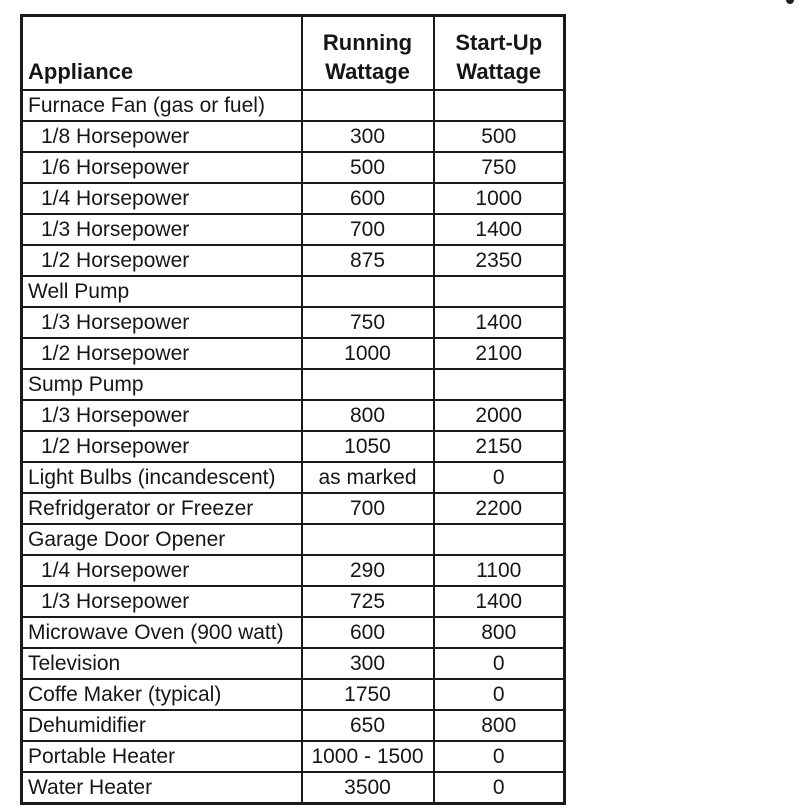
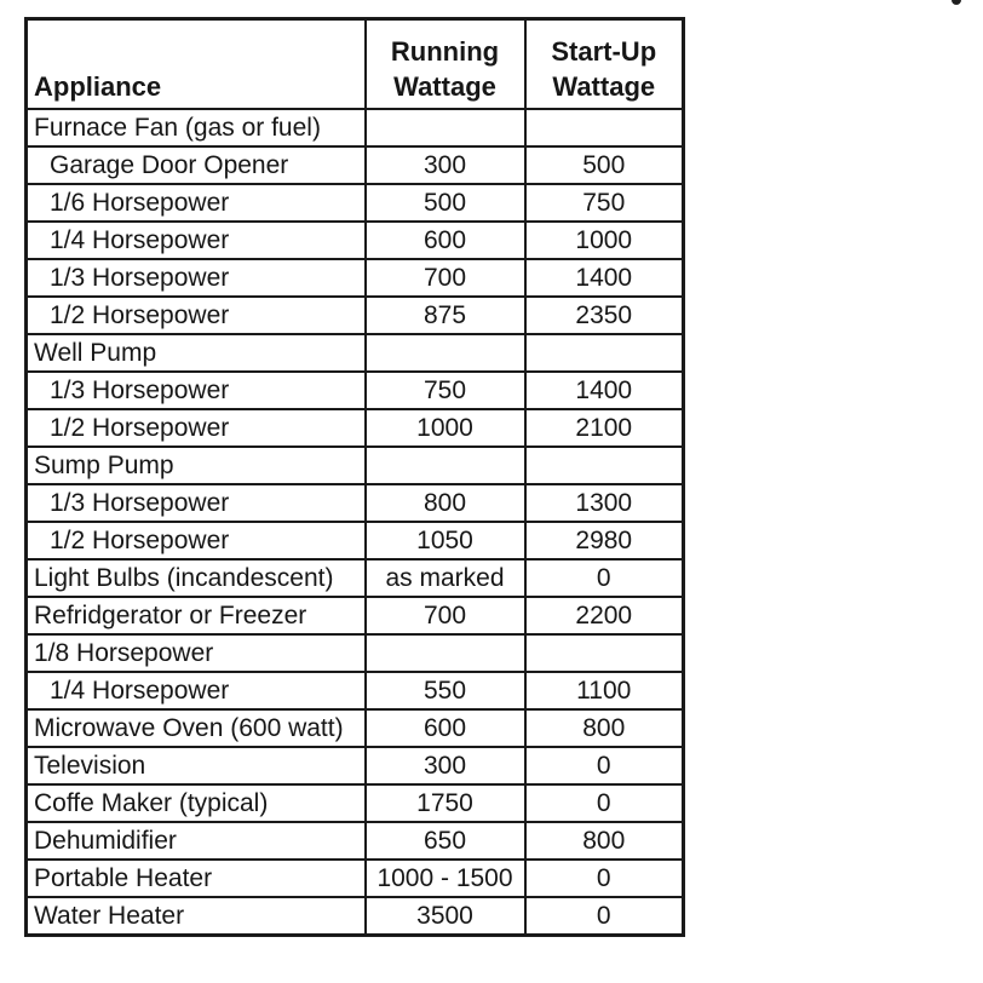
  Appliance	Running Wattage	Start-Up Wattage
  Furnace Fan (gas or fuel)
- 1/8 Horsepower	300	500
+ Garage Door Opener	300	500
  1/6 Horsepower	500	750
  1/4 Horsepower	600	1000
  1/3 Horsepower	700	1400
  1/2 Horsepower	875	2350
  Well Pump
  1/3 Horsepower	750	1400
  1/2 Horsepower	1000	2100
  Sump Pump
- 1/3 Horsepower	800	2000
+ 1/3 Horsepower	800	1300
- 1/2 Horsepower	1050	2150
+ 1/2 Horsepower	1050	2980
  Light Bulbs (incandescent)	as marked	0
  Refridgerator or Freezer	700	2200
- Garage Door Opener
+ 1/8 Horsepower
- 1/4 Horsepower	290	1100
+ 1/4 Horsepower	550	1100
- 1/3 Horsepower	725	1400
- Microwave Oven (900 watt)	600	800
+ Microwave Oven (600 watt)	600	800
  Television	300	0
  Coffe Maker (typical)	1750	0
  Dehumidifier	650	800
  Portable Heater	1000 - 1500	0
  Water Heater	3500	0
